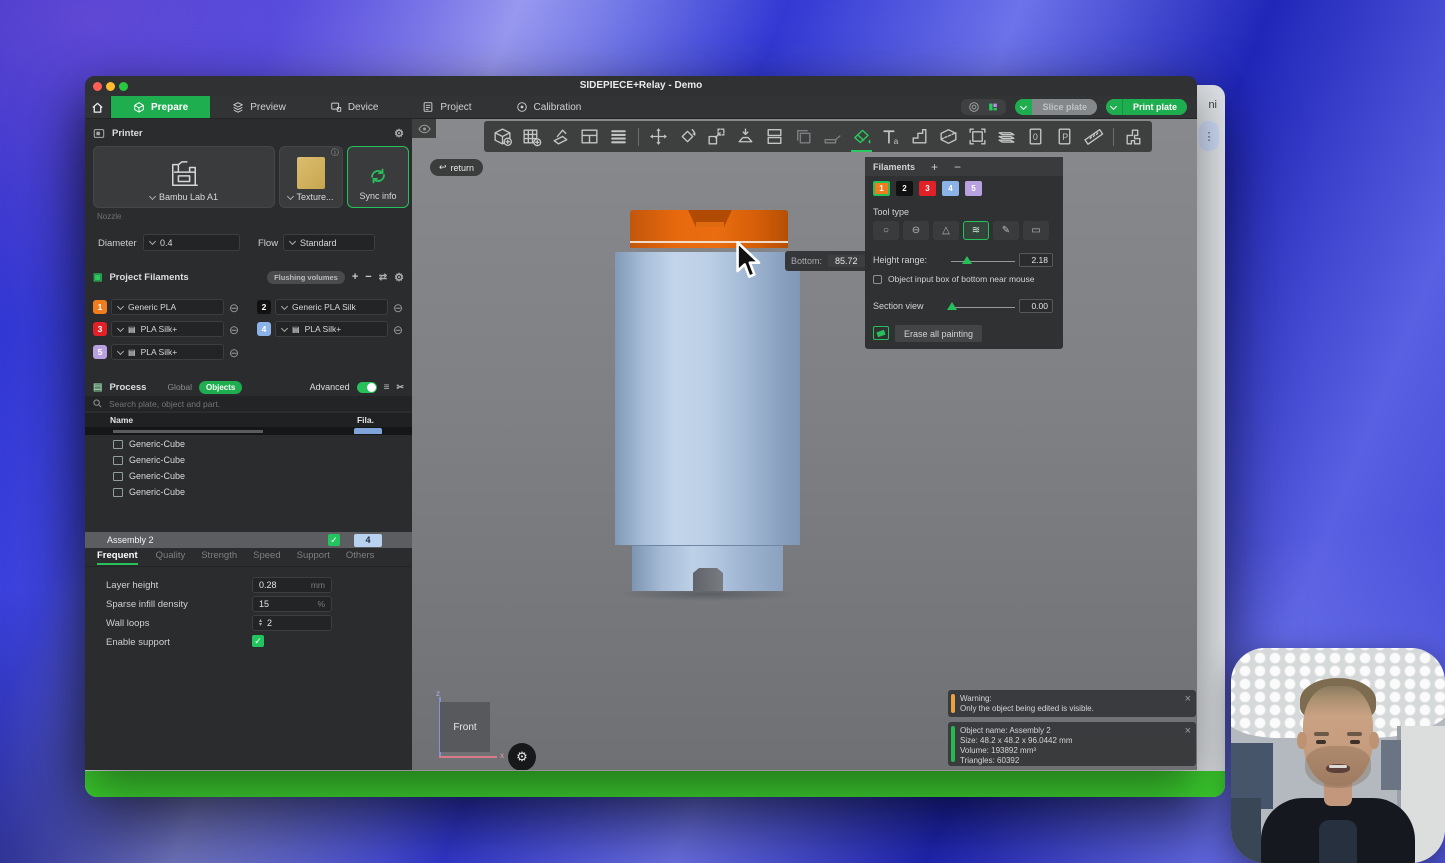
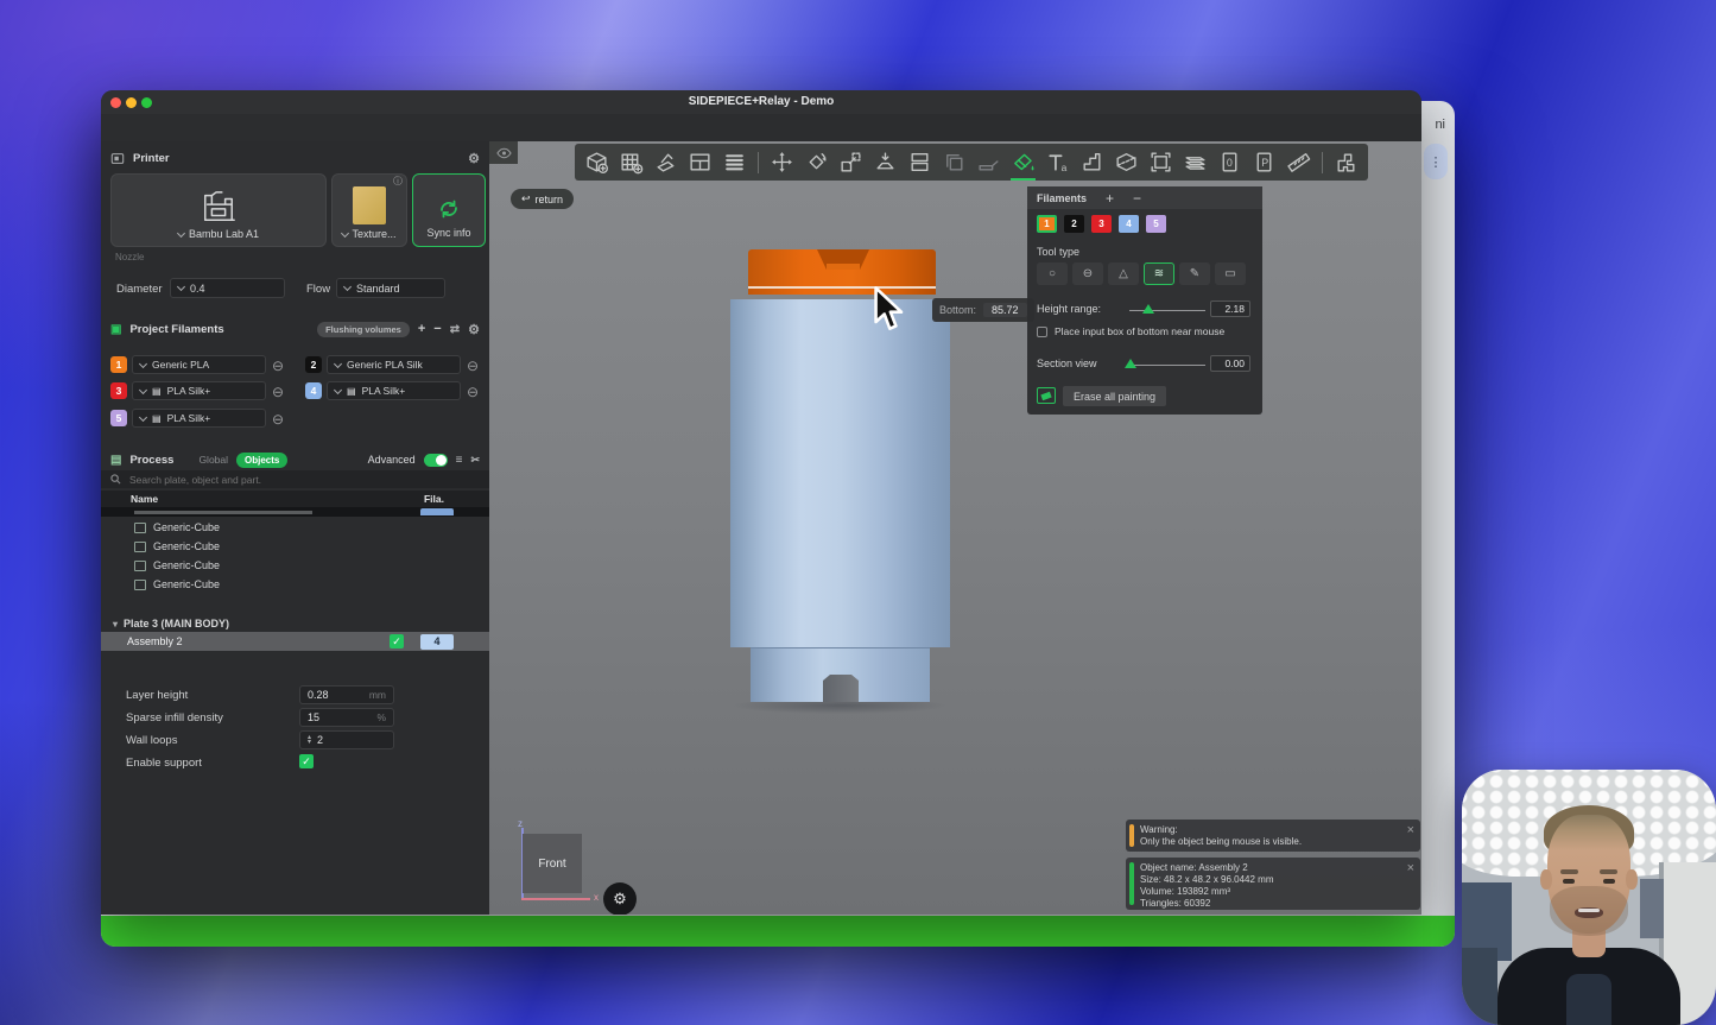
  ni
  ⋮
  SIDEPIECE+Relay - Demo
- Prepare
- Preview
- Device
- Project
- Calibration
- Slice plate
- Print plate
  Printer
  ⚙
  Bambu Lab A1
  ⓘ
  Texture...
  Sync info
  Nozzle
  Diameter
  0.4
  Flow
  Standard
  ▣
  Project Filaments
  Flushing volumes
  +
  −
  ⇄
  ⚙
  1
  Generic PLA
  ⊖
  2
  Generic PLA Silk
  ⊖
  3
  ▤
  PLA Silk+
  ⊖
  4
  ▤
  PLA Silk+
  ⊖
  5
  ▤
  PLA Silk+
  ⊖
  ▤
  Process
  Global
  Objects
  Advanced
  ≡
  ✂
  Search plate, object and part.
  Name
  Fila.
  Generic-Cube
  Generic-Cube
  Generic-Cube
  Generic-Cube
+ ▾
+ Plate 3 (MAIN BODY)
  Assembly 2
  ✓
  4
- Frequent
- Quality
- Strength
- Speed
- Support
- Others
  Layer height
  0.28
  mm
  Sparse infill density
  15
  %
  Wall loops
  2
  Enable support
  ✓
  a
  0
  P
  ↩
  return
  Bottom:
  85.72
  Filaments
  +
  −
  1
  2
  3
  4
  5
  Tool type
  ○
  ⊖
  △
  ≋
  ✎
  ▭
  Height range:
  2.18
- Object input box of bottom near mouse
+ Place input box of bottom near mouse
  Section view
  0.00
  Erase all painting
  z
  x
  Front
  ⚙
  Warning:
- Only the object being edited is visible.
+ Only the object being mouse is visible.
  ×
  Object name: Assembly 2
  Size: 48.2 x 48.2 x 96.0442 mm
  Volume: 193892 mm³
  Triangles: 60392
  ×
